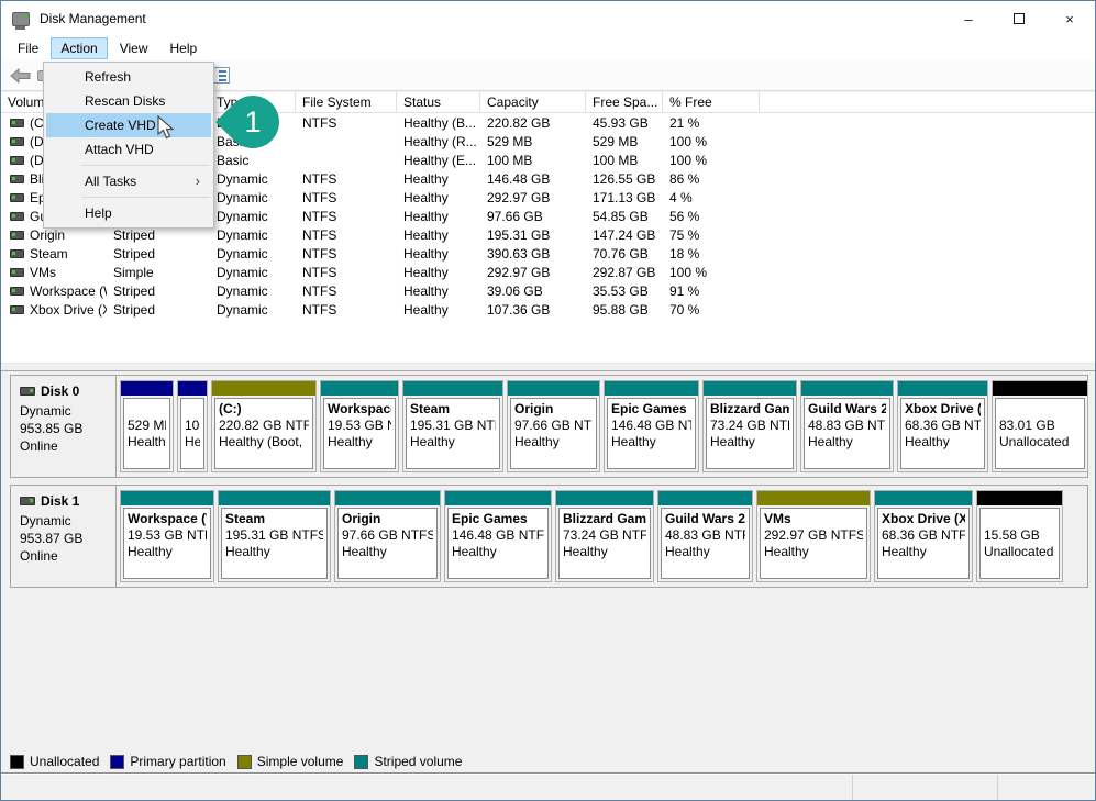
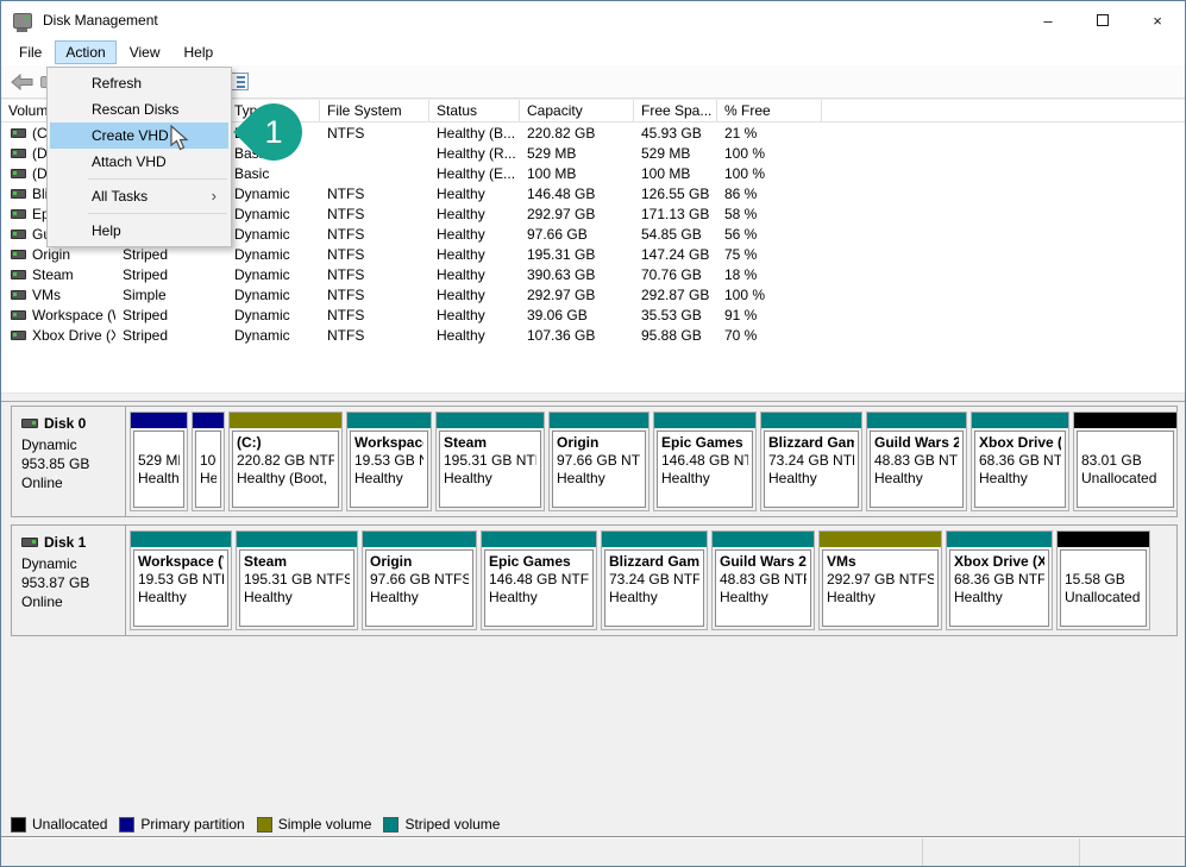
  Disk Management
  –
  ×
  File
  Action
  View
  Help
  Volum
  File System
  Status
  Capacity
  Free Spa...
  % Free
  (C
  NTFS
  Healthy (B...
  220.82 GB
  45.93 GB
  21 %
  Healthy (R...
  529 MB
  529 MB
  100 %
  Basic
  Healthy (E...
  100 MB
  100 MB
  100 %
  Dynamic
  NTFS
  Healthy
  146.48 GB
  126.55 GB
  86 %
  Dynamic
  NTFS
  Healthy
  292.97 GB
  171.13 GB
- 4 %
+ 58 %
  Dynamic
  NTFS
  Healthy
  97.66 GB
  54.85 GB
  56 %
  Origin
  Striped
  Dynamic
  NTFS
  Healthy
  195.31 GB
  147.24 GB
  75 %
  Steam
  Striped
  Dynamic
  NTFS
  Healthy
  390.63 GB
  70.76 GB
  18 %
  VMs
  Simple
  Dynamic
  NTFS
  Healthy
  292.97 GB
  292.87 GB
  100 %
  Workspace (
  Striped
  Dynamic
  NTFS
  Healthy
  39.06 GB
  35.53 GB
  91 %
  Xbox Drive (
  Striped
  Dynamic
  NTFS
  Healthy
  107.36 GB
  95.88 GB
  70 %
  Unallocated
  Primary partition
  Simple volume
  Striped volume
  Disk 0
  Dynamic
  953.85 GB
  Online
  529 M
  Health
  (C:)
  220.82 GB NTF
  Healthy (Boot,
  Workspac
  Healthy
  Steam
  195.31 GB NT
  Healthy
  Origin
  97.66 GB NT
  Healthy
  Epic Games
  146.48 GB N
  Healthy
  Blizzard Gam
  73.24 GB NT
  Healthy
  Guild Wars 2
  48.83 GB NT
  Healthy
  Xbox Drive (
  68.36 GB NT
  Healthy
  83.01 GB
  Unallocated
  Disk 1
  Dynamic
  953.87 GB
  Online
  Workspace (
  19.53 GB NT
  Healthy
  Steam
  195.31 GB NTFS
  Healthy
  Origin
  97.66 GB NTFS
  Healthy
  Epic Games
  146.48 GB NTF
  Healthy
  Blizzard Gam
  73.24 GB NTF
  Healthy
  Guild Wars 2
  48.83 GB NT
  Healthy
  VMs
  292.97 GB NTFS
  Healthy
  Xbox Drive (X
  68.36 GB NTF
  Healthy
  15.58 GB
  Unallocated
  Refresh
  Rescan Disks
  Create VHD
  Attach VHD
  All Tasks
  ›
  Help
